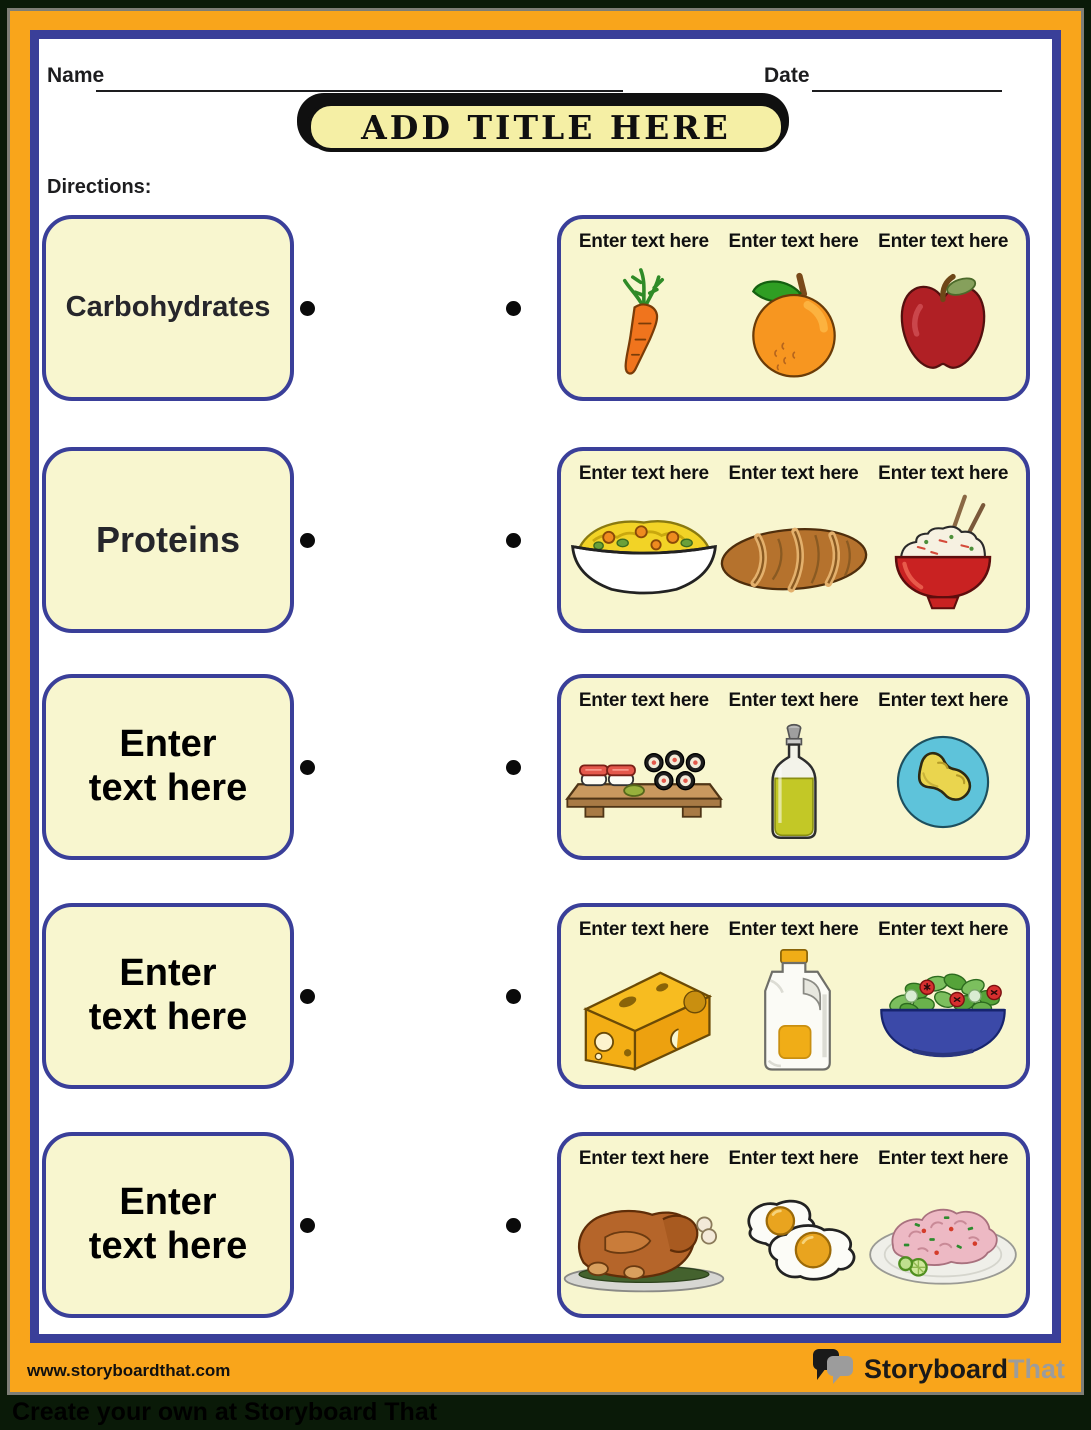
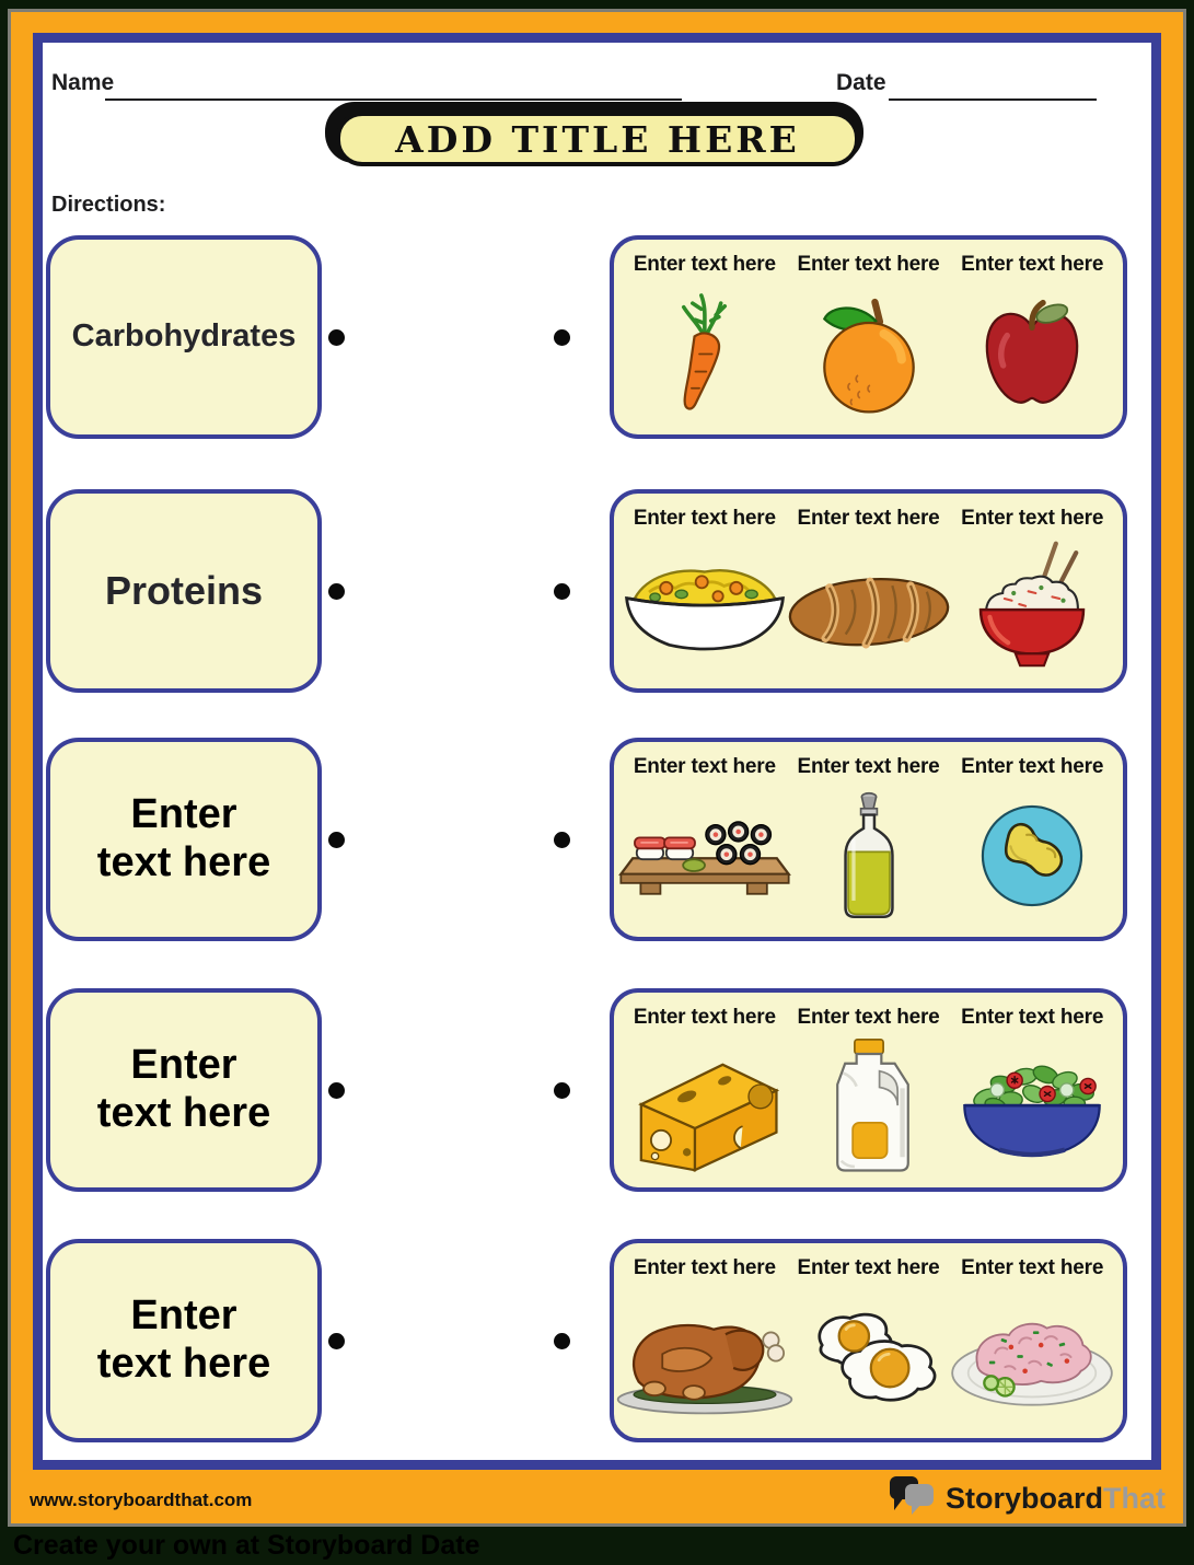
  Name
  Date
  ADD TITLE HERE
  Directions:
  Carbohydrates
  Enter text here
  Enter text here
  Enter text here
  Proteins
  Enter text here
  Enter text here
  Enter text here
  Enter
  text here
  Enter text here
  Enter text here
  Enter text here
  Enter
  text here
  Enter text here
  Enter text here
  Enter text here
  Enter
  text here
  Enter text here
  Enter text here
  Enter text here
  www.storyboardthat.com
  StoryboardThat
- Create your own at Storyboard That
+ Create your own at Storyboard Date
